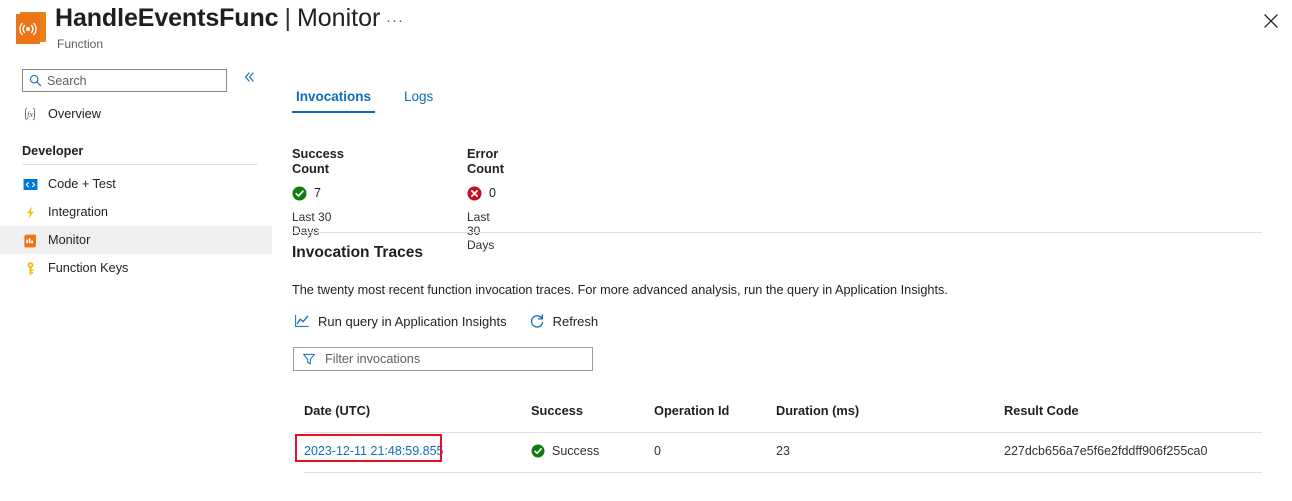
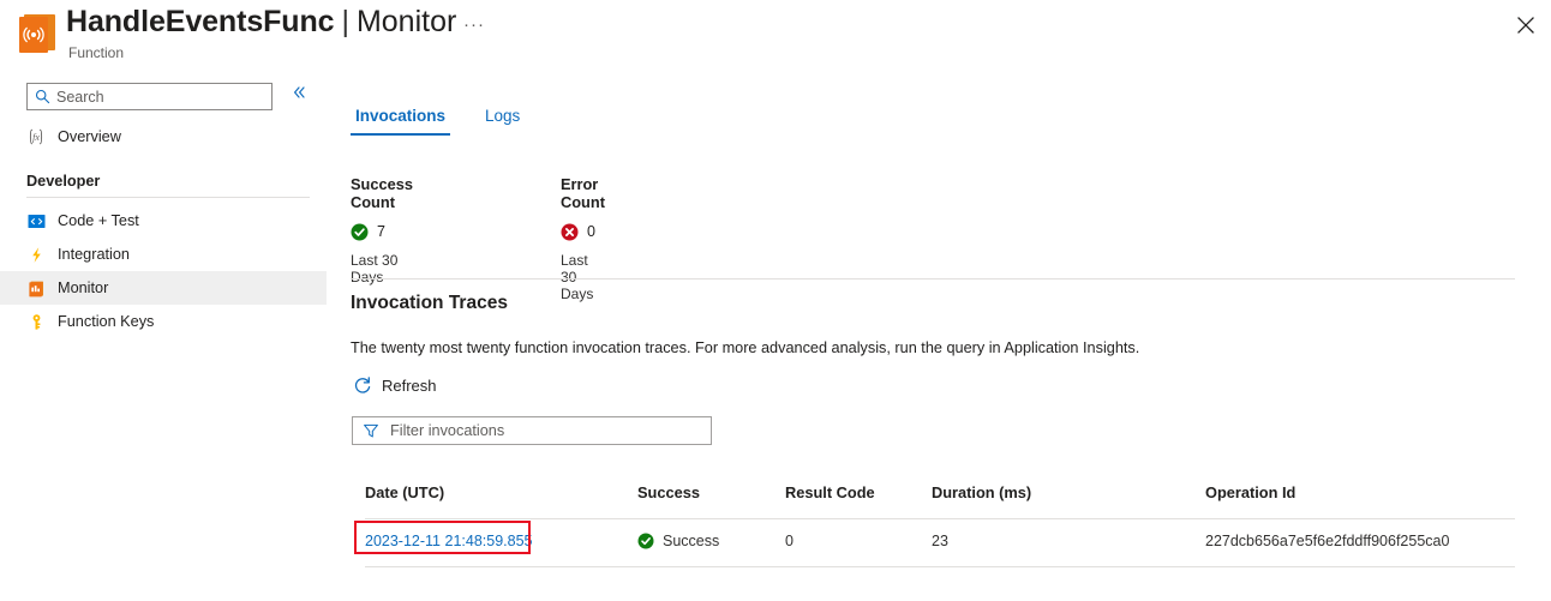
  HandleEventsFunc | Monitor
  ···
  Function
  Search
  fx
  Overview
  Developer
  Code + Test
  Integration
  Monitor
  Function Keys
  Invocations
  Logs
  Success Count
  7
  Last 30 Days
  Error Count
  0
  Last 30 Days
  Invocation Traces
- The twenty most recent function invocation traces. For more advanced analysis, run the query in Application Insights.
+ The twenty most twenty function invocation traces. For more advanced analysis, run the query in Application Insights.
- Run query in Application Insights
  Refresh
  Filter invocations
  Date (UTC)
  Success
- Operation Id
+ Result Code
  Duration (ms)
- Result Code
+ Operation Id
  2023-12-11 21:48:59.855
  Success
  0
  23
  227dcb656a7e5f6e2fddff906f255ca0
